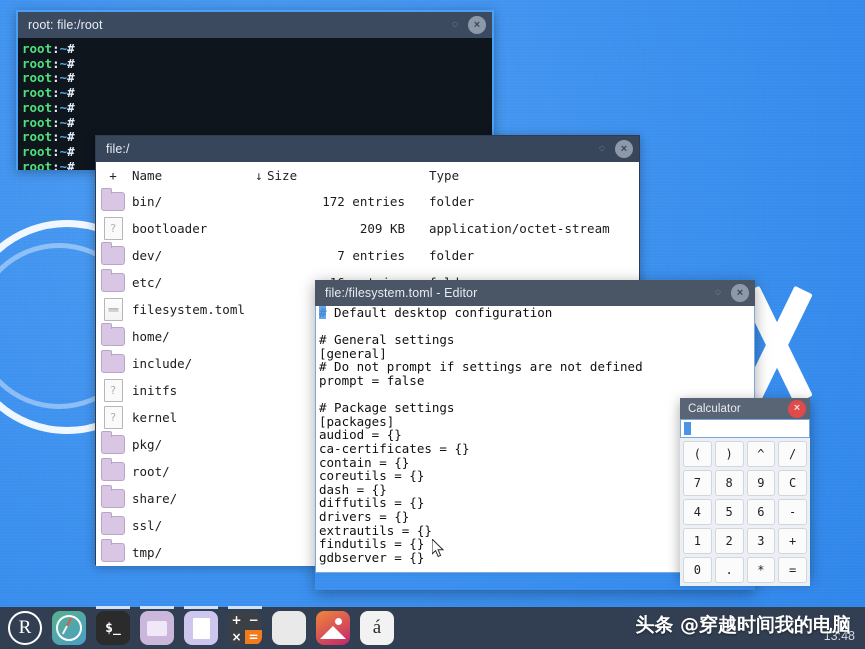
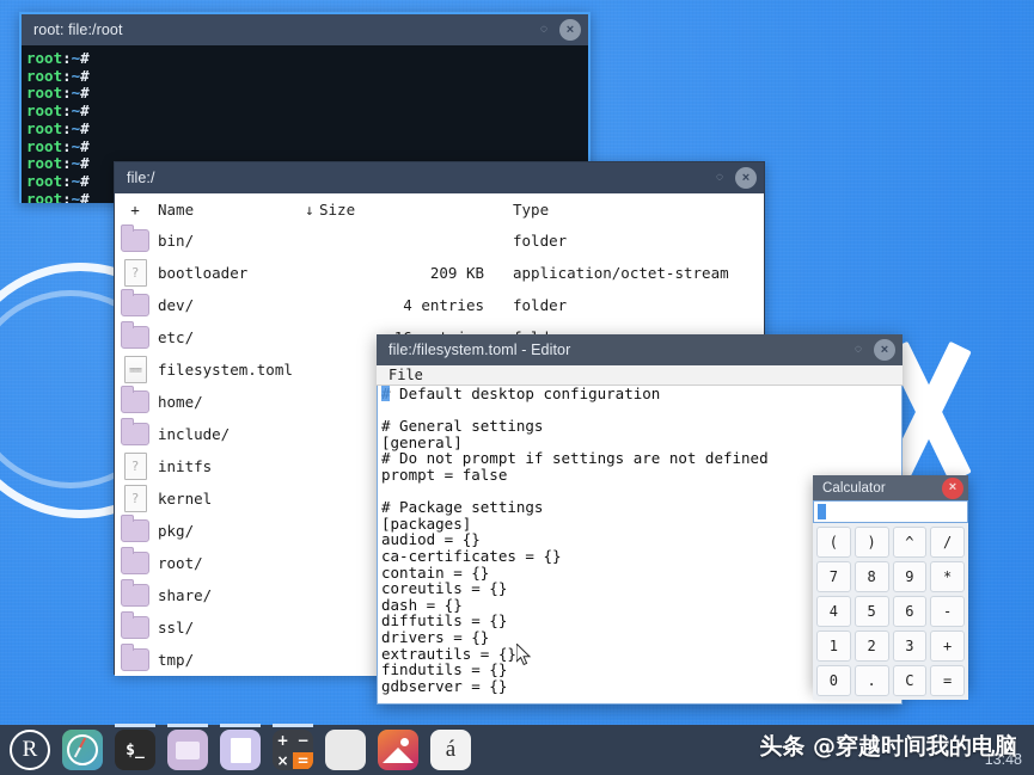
  root: file:/root
  ◌
  ×
  root:~#
  root:~#
  root:~#
  root:~#
  root:~#
  root:~#
  root:~#
  root:~#
  root:~#
  file:/
  ◌
  ×
  +
  Name
  ↓ Size
  Type
  bin/
- 172 entries
  folder
  ?
  bootloader
  209 KB
  application/octet-stream
  dev/
- 7 entries
+ 4 entries
  folder
  etc/
  ≡≡≡
  filesystem.toml
  home/
  include/
  ?
  initfs
  ?
  kernel
  pkg/
  root/
  share/
  ssl/
  tmp/
  file:/filesystem.toml - Editor
  ◌
  ×
+ File
  # Default desktop configuration
  # General settings
  [general]
  # Do not prompt if settings are not defined
  prompt = false
  # Package settings
  [packages]
  audiod = {}
  ca-certificates = {}
  contain = {}
  coreutils = {}
  dash = {}
  diffutils = {}
  drivers = {}
  extrautils = {}
  findutils = {}
  gdbserver = {}
  Calculator
  ×
  (
  )
  ^
  /
  7
  8
  9
- C
+ *
  4
  5
  6
  -
  1
  2
  3
  +
  0
  .
- *
+ C
  =
  R
  $_
  +
  −
  ×
  =
  á
  13:48
  头条 @穿越时间我的电脑
